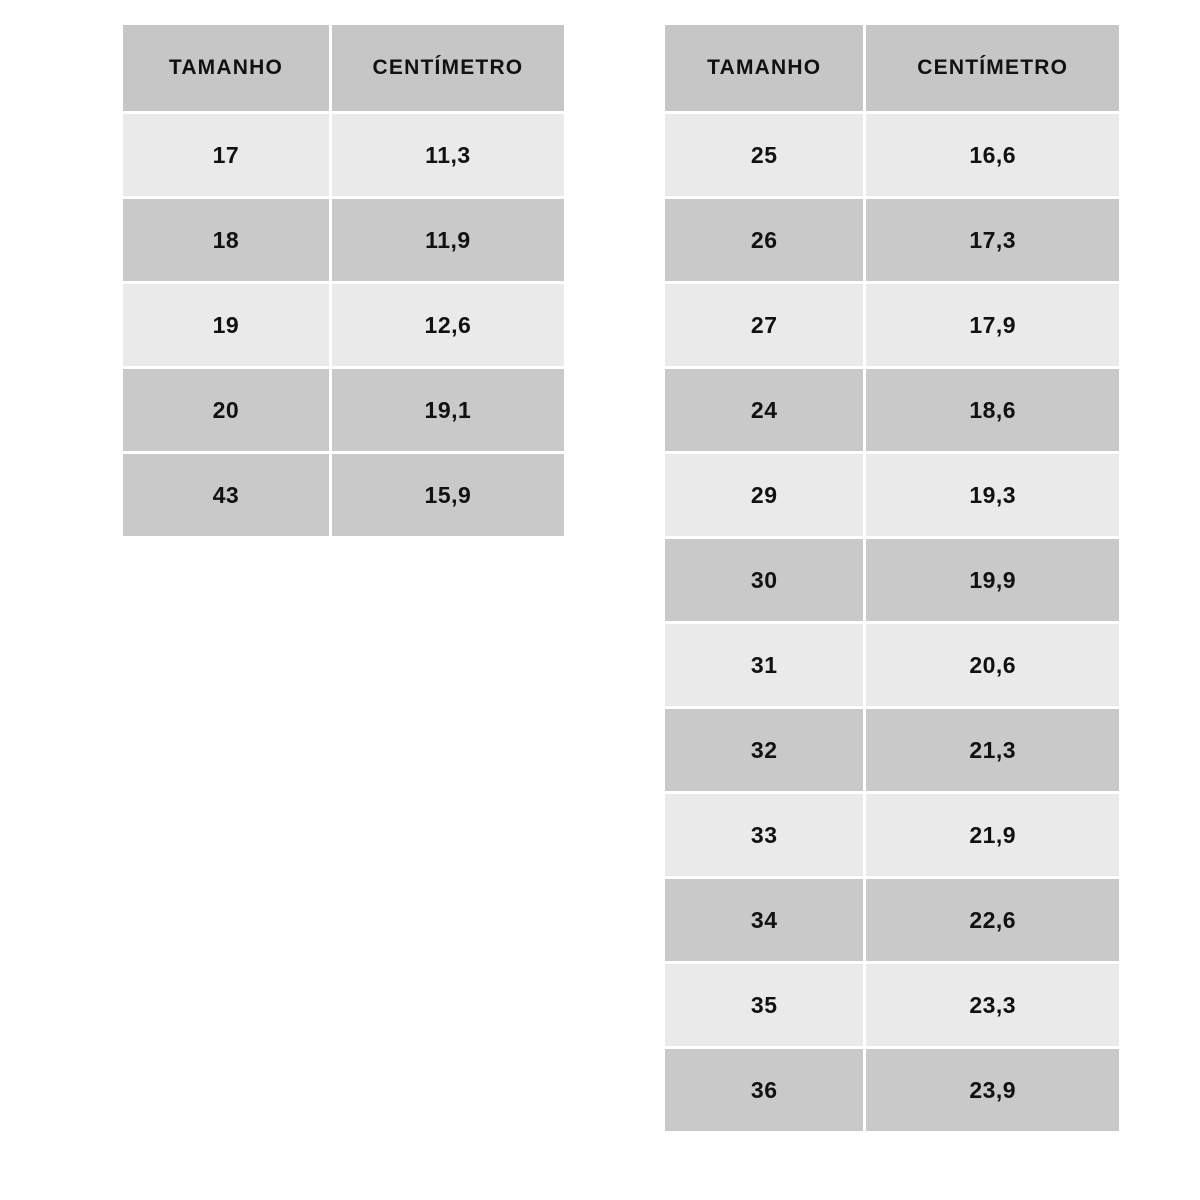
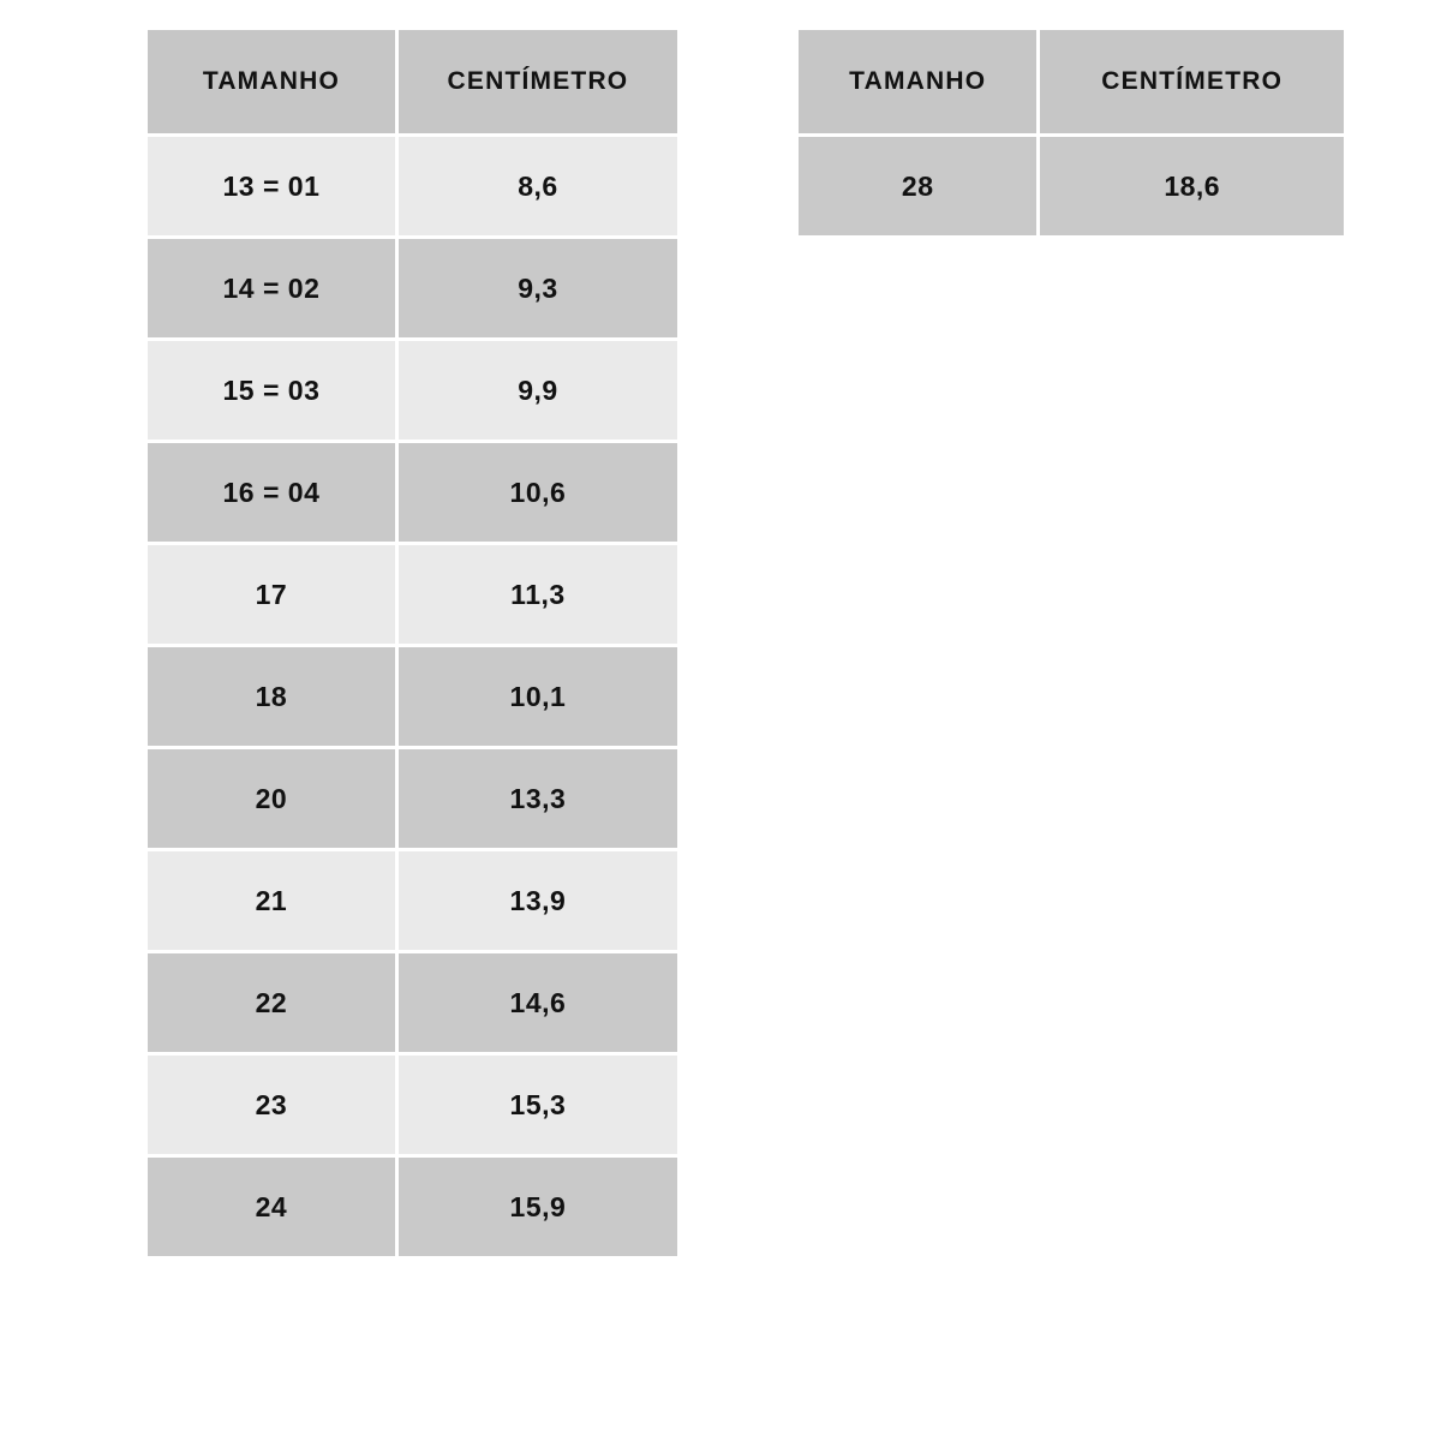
  TAMANHO	CENTÍMETRO
+ 13 = 01	8,6
+ 14 = 02	9,3
+ 15 = 03	9,9
+ 16 = 04	10,6
  17	11,3
- 18	11,9
+ 18	10,1
- 19	12,6
- 20	19,1
+ 20	13,3
+ 21	13,9
+ 22	14,6
+ 23	15,3
- 43	15,9
+ 24	15,9
  TAMANHO	CENTÍMETRO
- 25	16,6
- 26	17,3
- 27	17,9
- 24	18,6
+ 28	18,6
- 29	19,3
- 30	19,9
- 31	20,6
- 32	21,3
- 33	21,9
- 34	22,6
- 35	23,3
- 36	23,9
